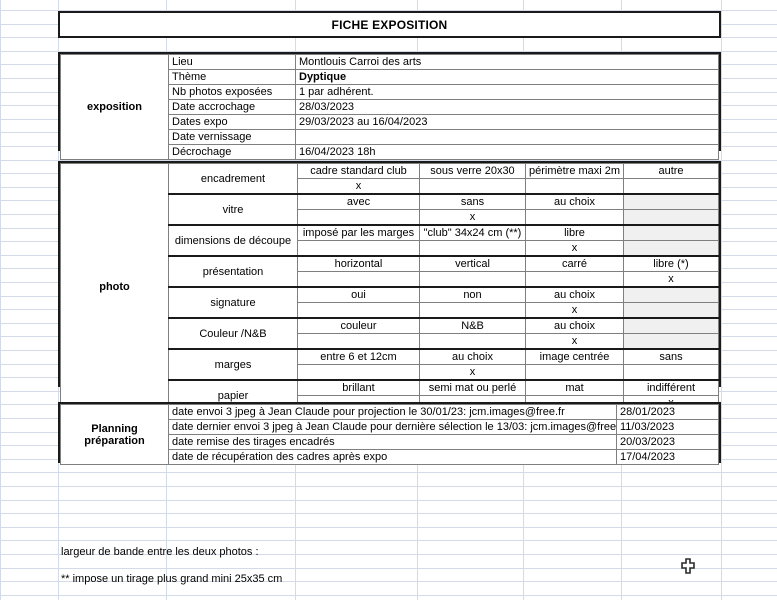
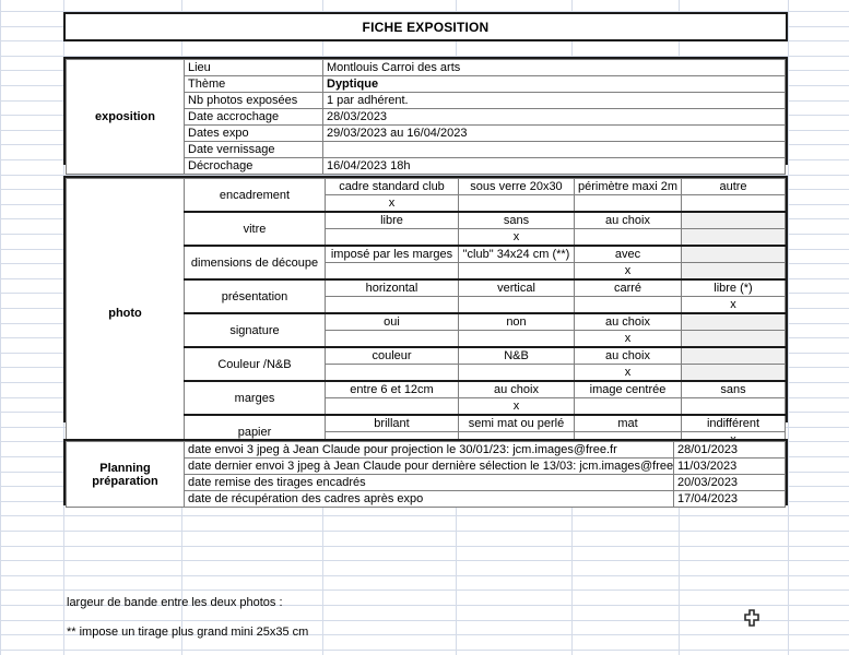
  FICHE EXPOSITION
  exposition	Lieu	Montlouis Carroi des arts
  Thème	Dyptique
  Nb photos exposées	1 par adhérent.
  Date accrochage	28/03/2023
  Dates expo	29/03/2023 au 16/04/2023
  Date vernissage
  Décrochage	16/04/2023 18h
  photo	encadrement	cadre standard club	sous verre 20x30	périmètre maxi 2m	autre
  x
- vitre	avec	sans	au choix
+ vitre	libre	sans	au choix
  	x
- dimensions de découpe	imposé par les marges	"club" 34x24 cm (**)	libre
+ dimensions de découpe	imposé par les marges	"club" 34x24 cm (**)	avec
  		x
  présentation	horizontal	vertical	carré	libre (*)
  			x
  signature	oui	non	au choix
  		x
  Couleur /N&B	couleur	N&B	au choix
  		x
  marges	entre 6 et 12cm	au choix	image centrée	sans
  	x
  papier	brillant	semi mat ou perlé	mat	indifférent
  Planningpréparation	date envoi 3 jpeg à Jean Claude pour projection le 30/01/23: jcm.images@free.fr	28/01/2023
  date dernier envoi 3 jpeg à Jean Claude pour dernière sélection le 13/03: jcm.images@free	11/03/2023
  date remise des tirages encadrés	20/03/2023
  date de récupération des cadres après expo	17/04/2023
  largeur de bande entre les deux photos :
  ** impose un tirage plus grand mini 25x35 cm
